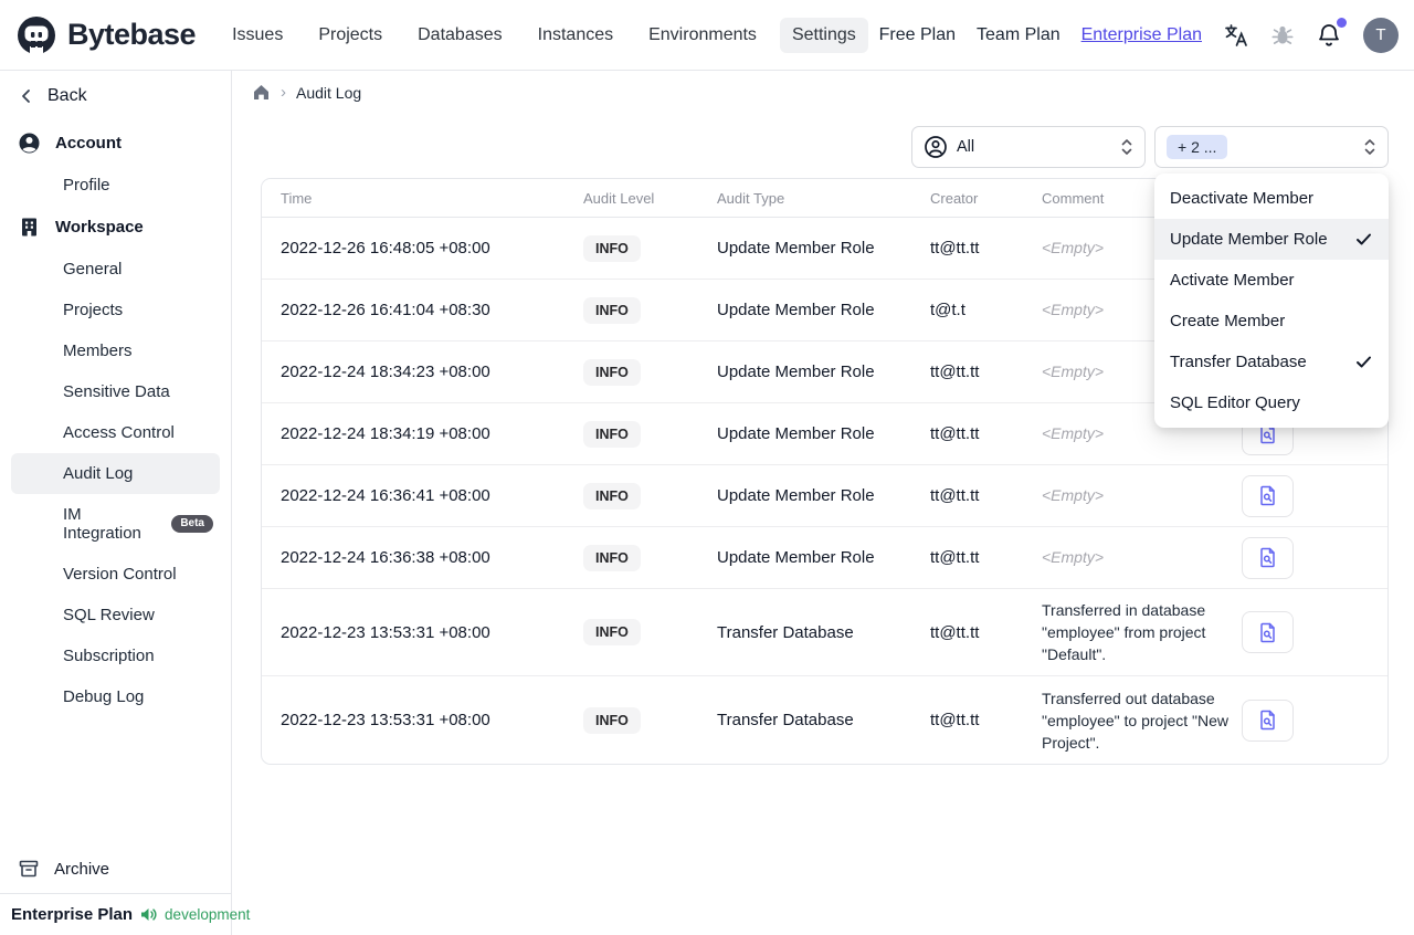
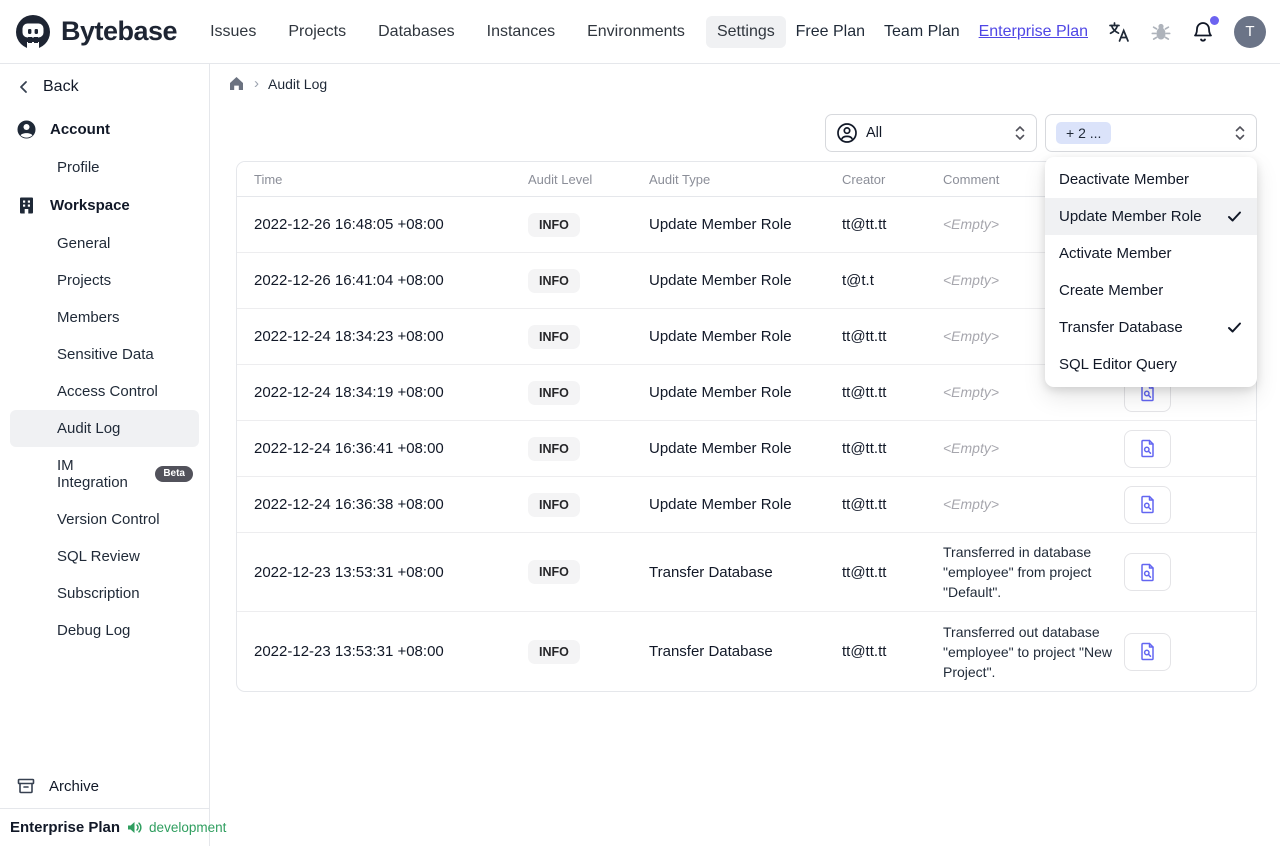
  Bytebase
  Issues
  Projects
  Databases
  Instances
  Environments
  Settings
  Free Plan
  Team Plan
  Enterprise Plan
  T
  Back
  Account
  Profile
  Workspace
  General
  Projects
  Members
  Sensitive Data
  Access Control
  Audit Log
  IM Integration
  Beta
  Version Control
  SQL Review
  Subscription
  Debug Log
  Archive
  Enterprise Plan
  development
  ›
  Audit Log
  All
  + 2 ...
  Deactivate Member
  Update Member Role
  Activate Member
  Create Member
  Transfer Database
  SQL Editor Query
  Time
  Audit Level
  Audit Type
  Creator
  Comment
  2022-12-26 16:48:05 +08:00
  INFO
  Update Member Role
  tt@tt.tt
  <Empty>
- 2022-12-26 16:41:04 +08:30
+ 2022-12-26 16:41:04 +08:00
  INFO
  Update Member Role
  t@t.t
  <Empty>
  2022-12-24 18:34:23 +08:00
  INFO
  Update Member Role
  tt@tt.tt
  <Empty>
  2022-12-24 18:34:19 +08:00
  INFO
  Update Member Role
  tt@tt.tt
  <Empty>
  2022-12-24 16:36:41 +08:00
  INFO
  Update Member Role
  tt@tt.tt
  <Empty>
  2022-12-24 16:36:38 +08:00
  INFO
  Update Member Role
  tt@tt.tt
  <Empty>
  2022-12-23 13:53:31 +08:00
  INFO
  Transfer Database
  tt@tt.tt
  Transferred in database "employee" from project "Default".
  2022-12-23 13:53:31 +08:00
  INFO
  Transfer Database
  tt@tt.tt
  Transferred out database "employee" to project "New Project".
